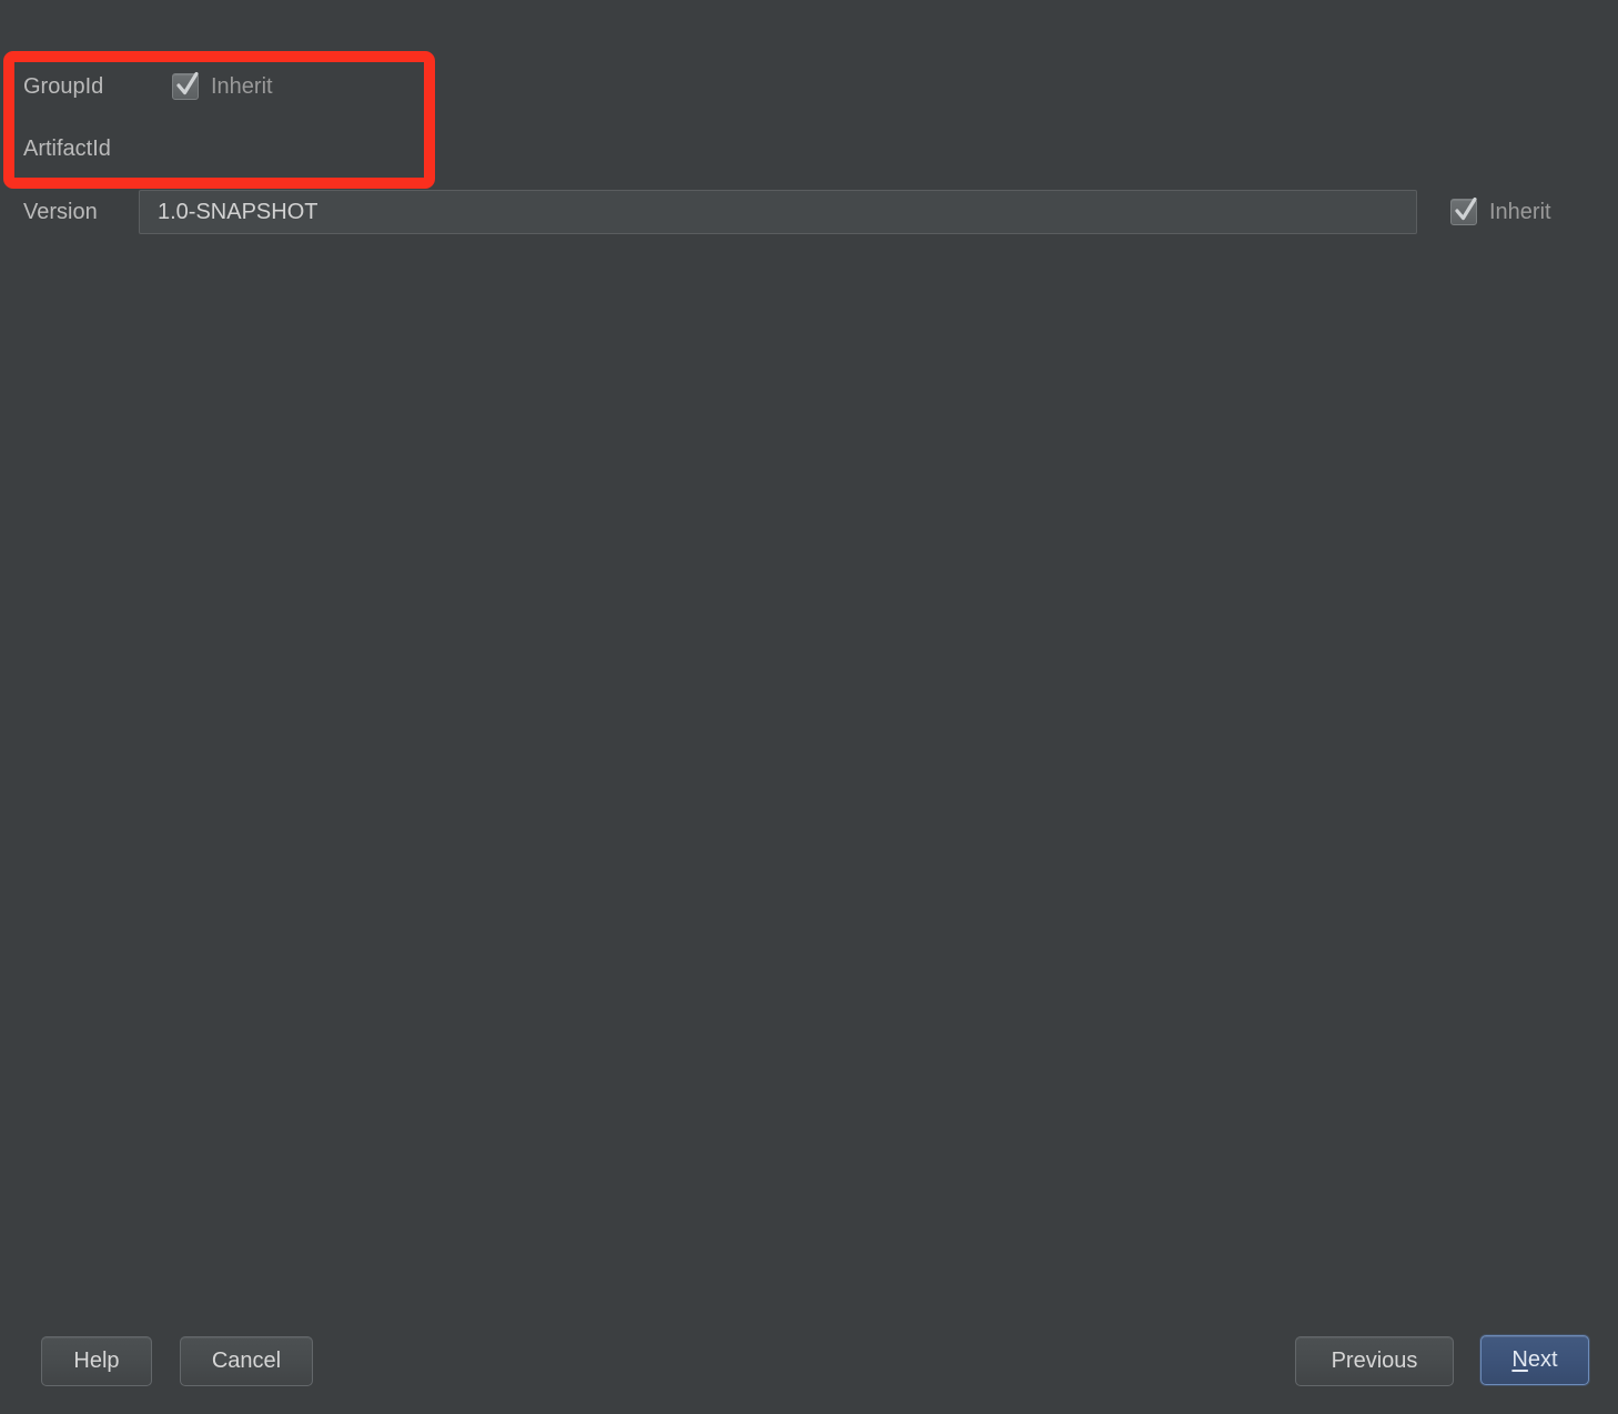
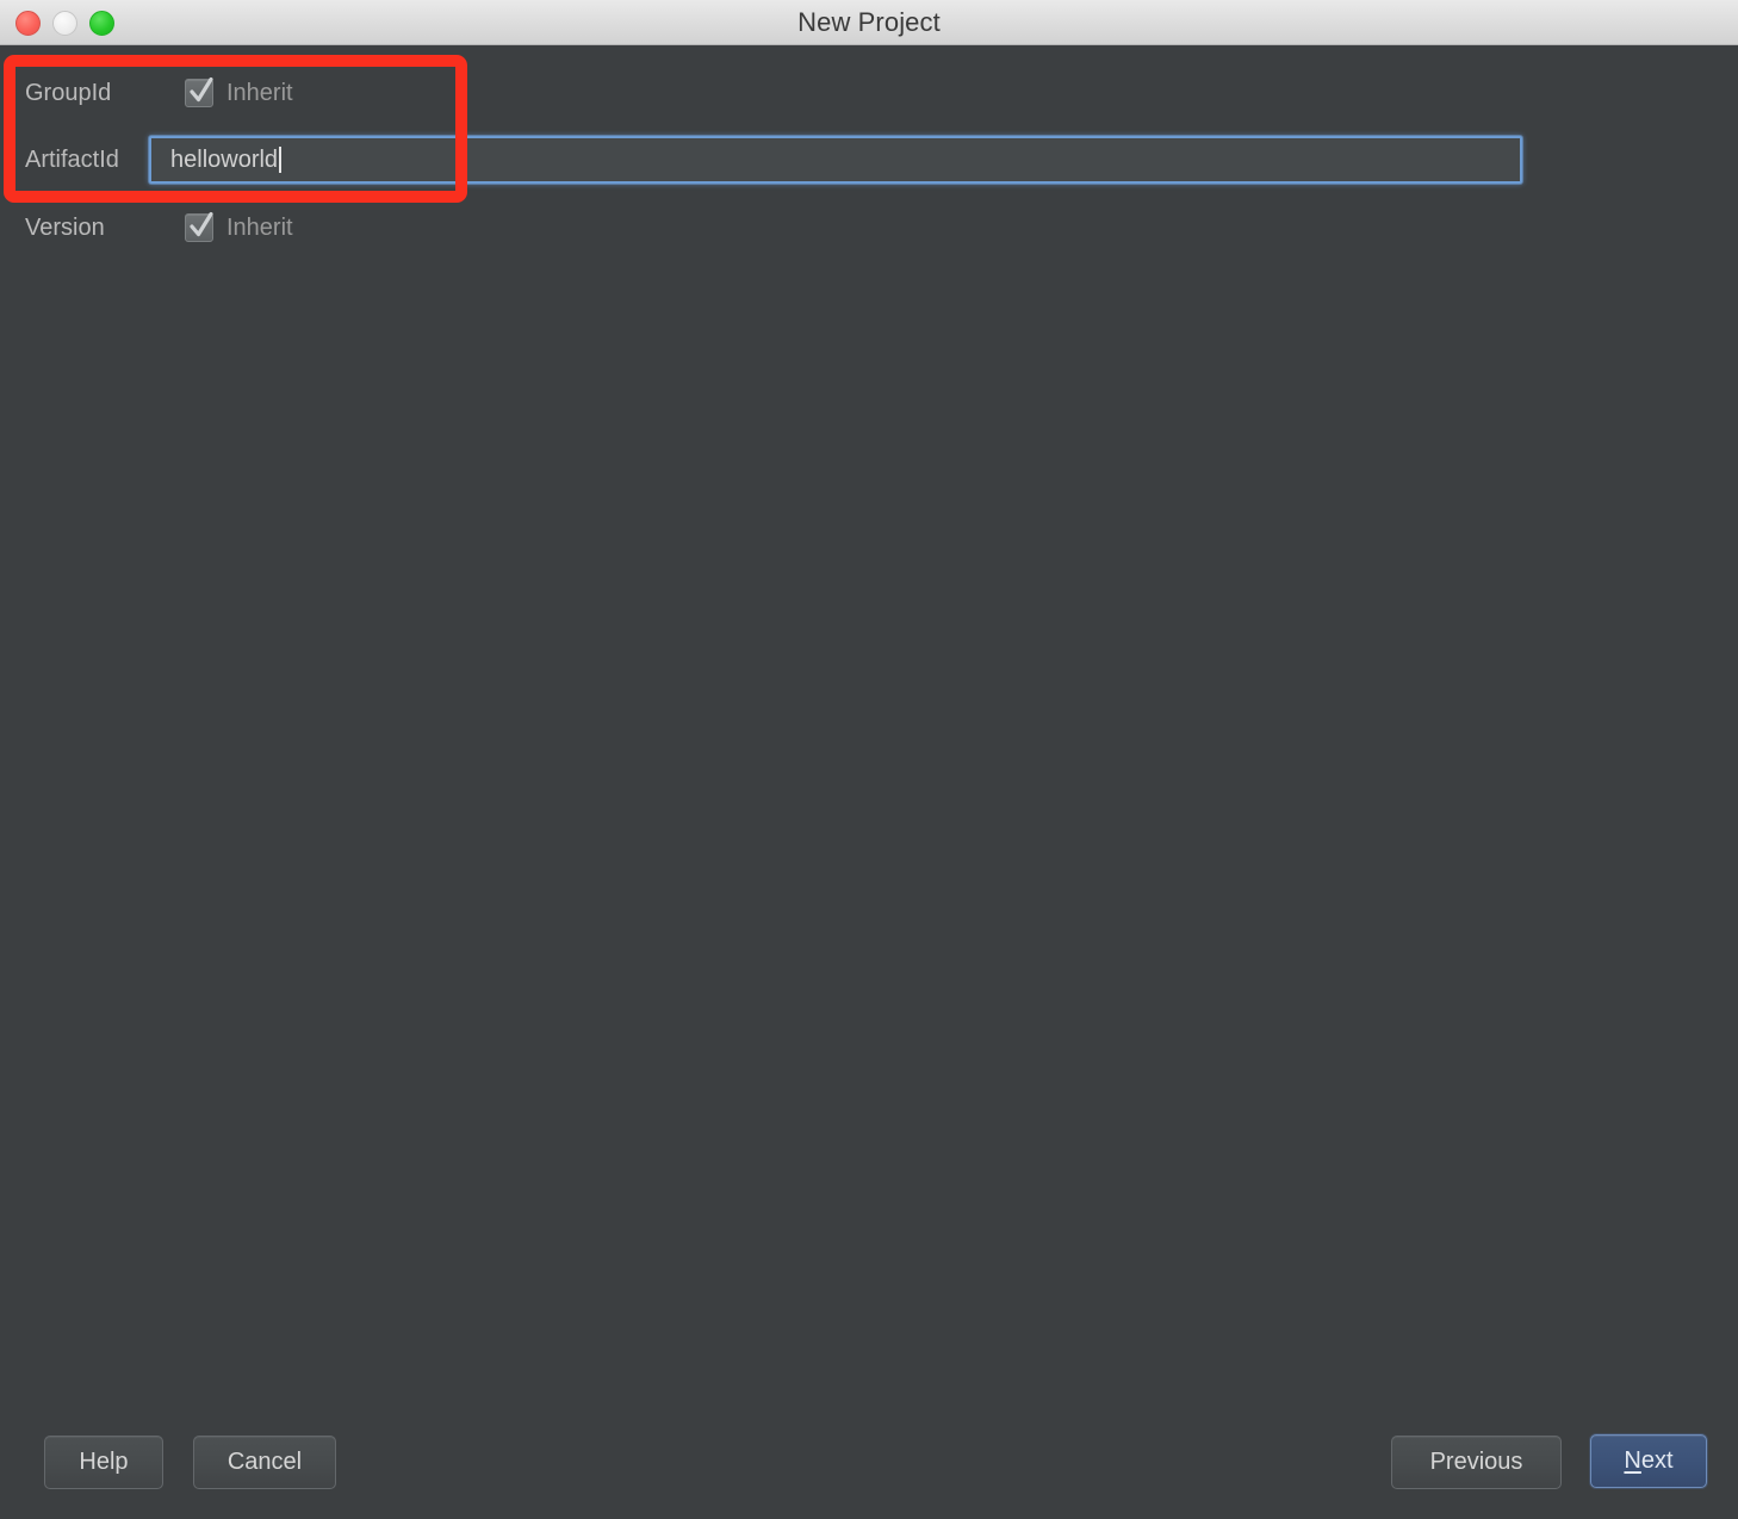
+ New Project
  GroupId
  Inherit
  ArtifactId
+ helloworld
  Version
- 1.0-SNAPSHOT
  Inherit
  Help
  Cancel
  Previous
  N
  ext
